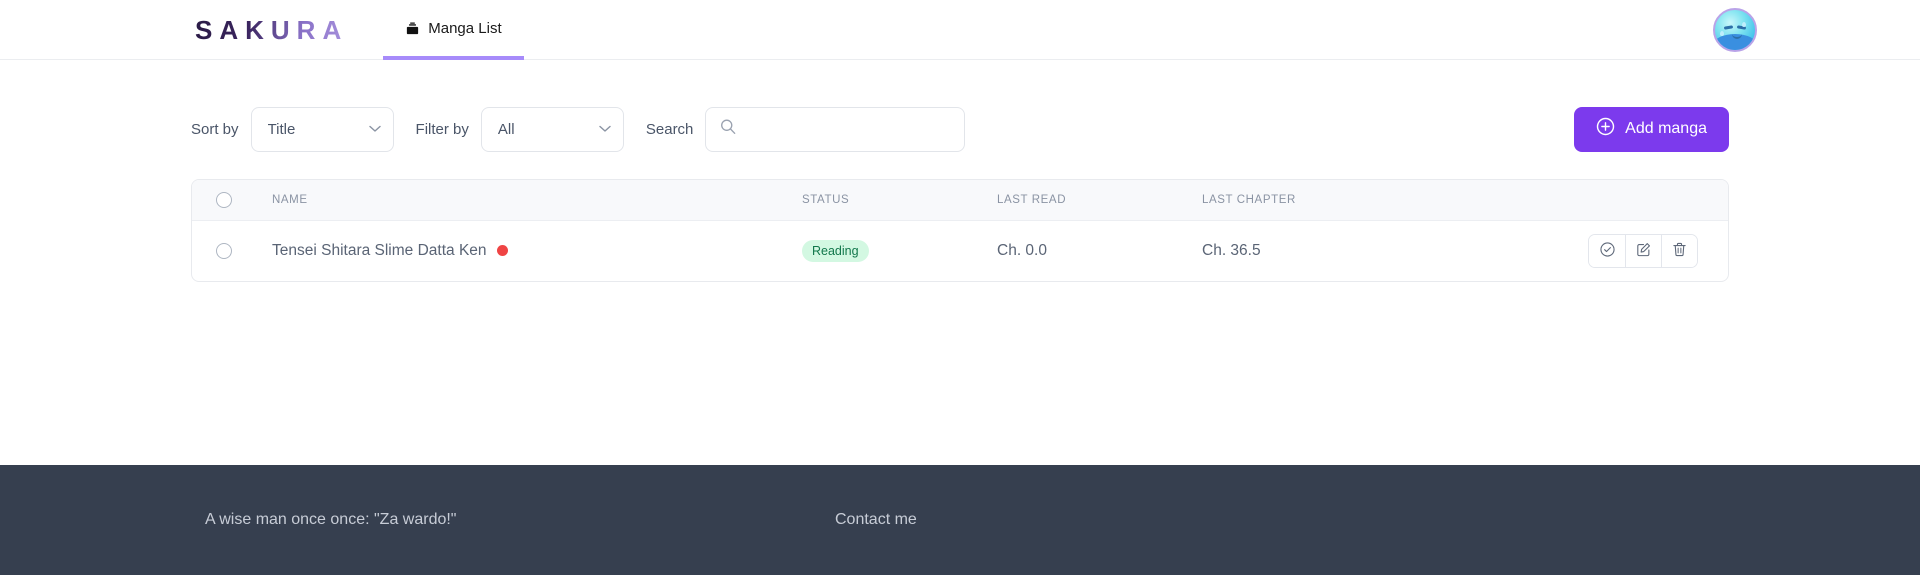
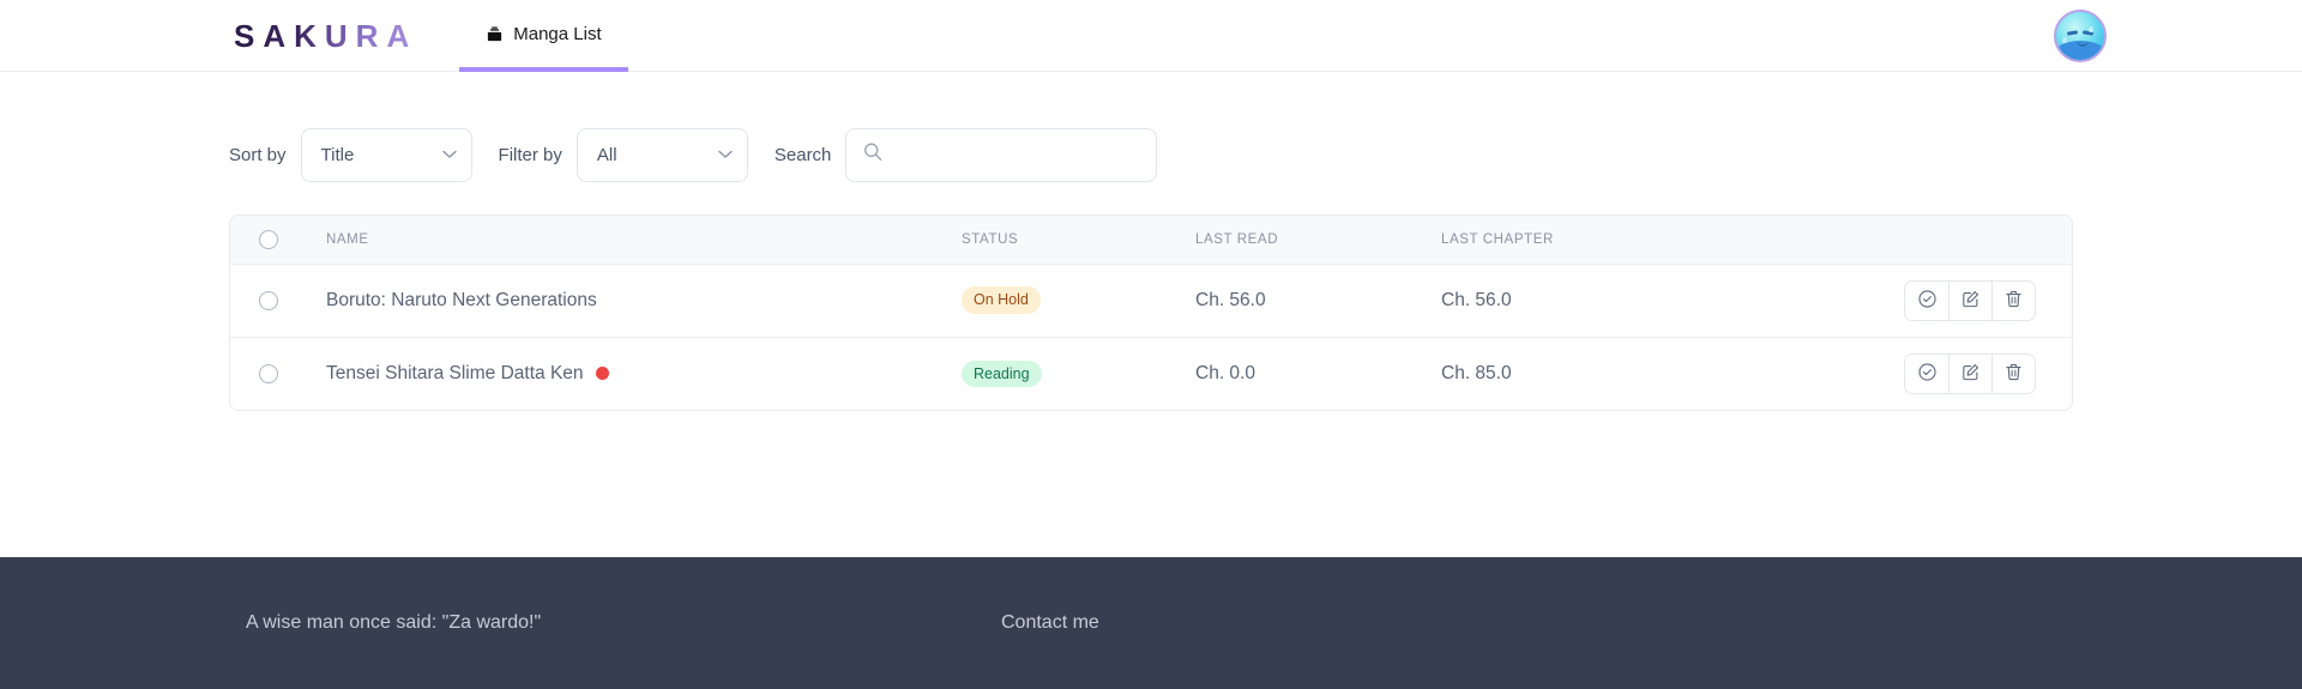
  SAKURA
  Manga List
  Sort by
  Title
  Filter by
  All
  Search
- Add manga
  	NAME	STATUS	LAST READ	LAST CHAPTER
+ 	Boruto: Naruto Next Generations	On Hold	Ch. 56.0	Ch. 56.0
- 	Tensei Shitara Slime Datta Ken	Reading	Ch. 0.0	Ch. 36.5
+ 	Tensei Shitara Slime Datta Ken	Reading	Ch. 0.0	Ch. 85.0
- A wise man once once: "Za wardo!"
+ A wise man once said: "Za wardo!"
  Contact me
